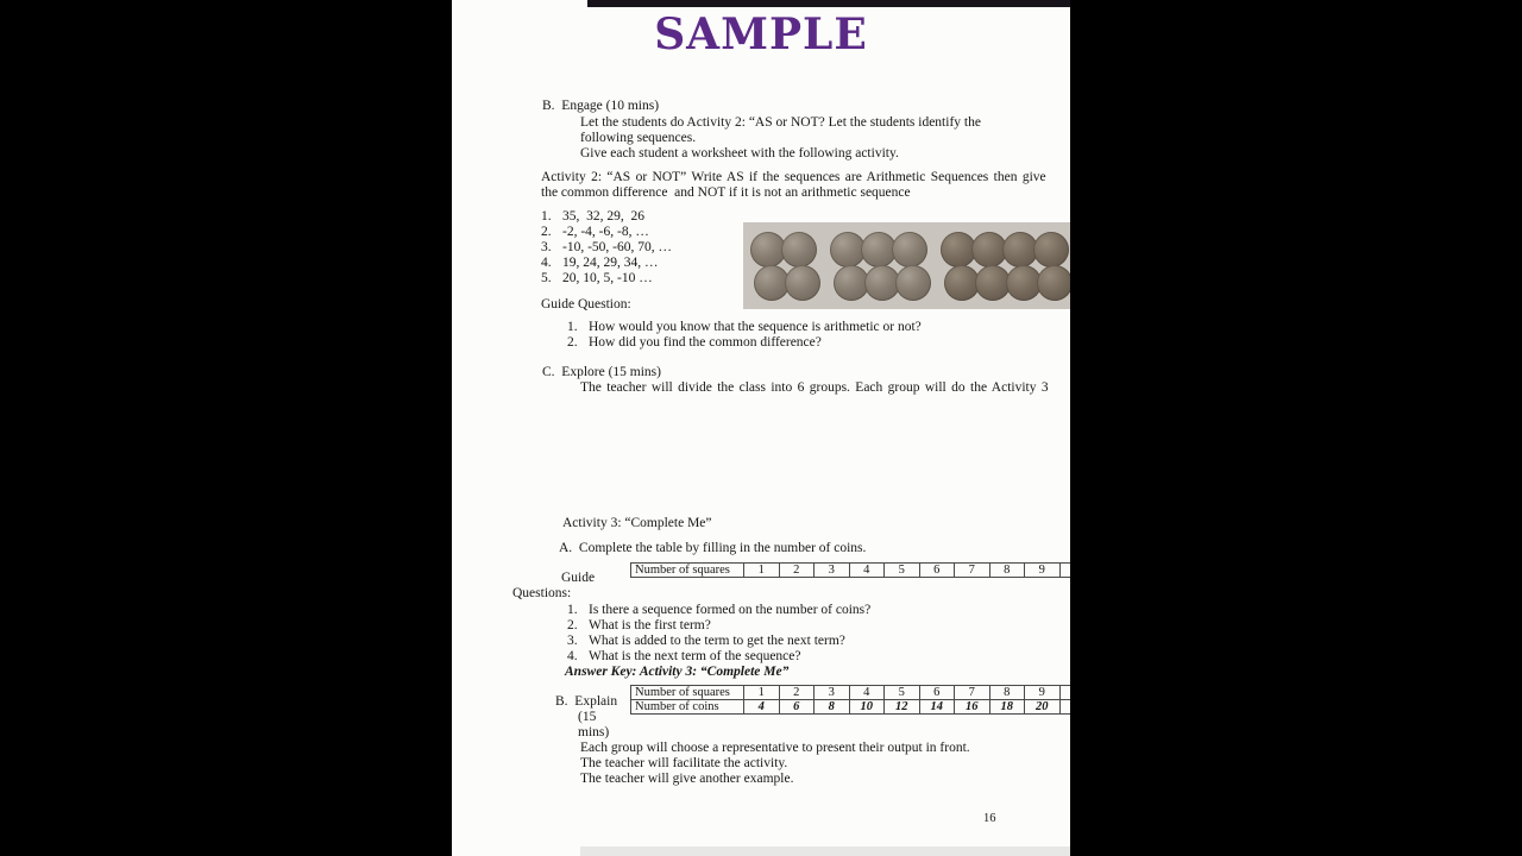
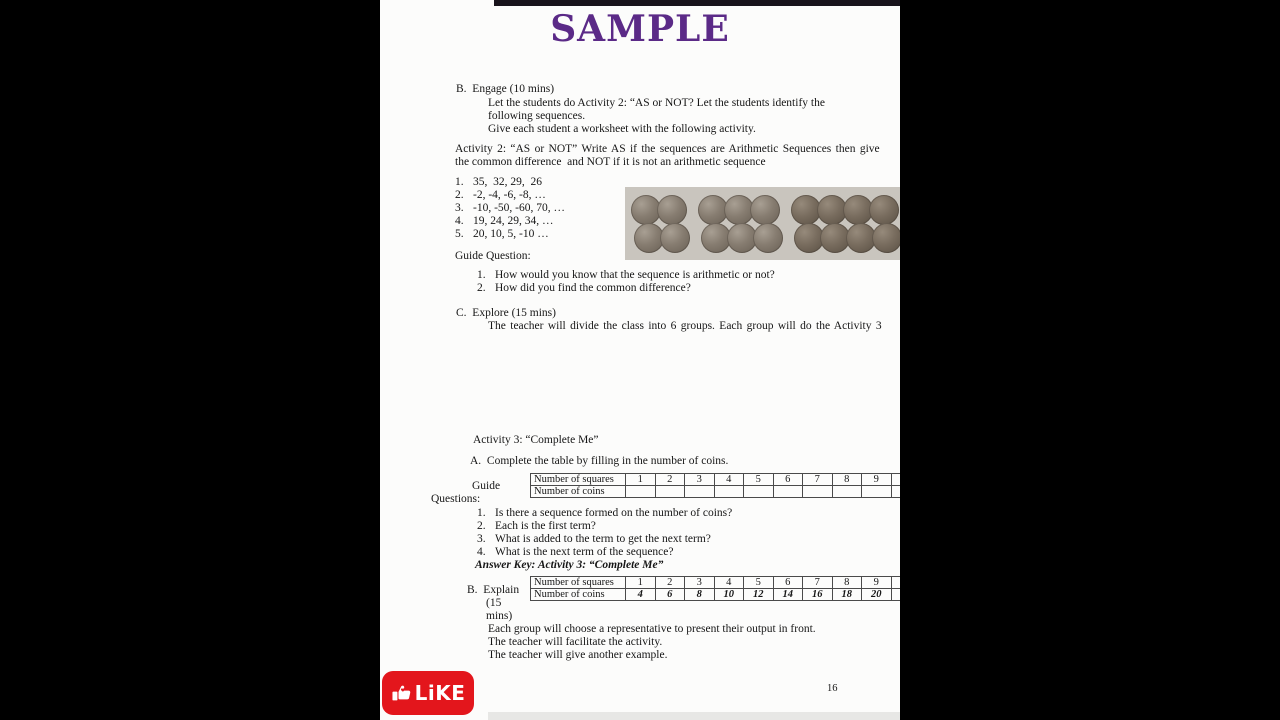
  SAMPLE
  B. Engage (10 mins)
  Let the students do Activity 2: “AS or NOT? Let the students identify the
  following sequences.
  Give each student a worksheet with the following activity.
  Activity 2: “AS or NOT” Write AS if the sequences are Arithmetic Sequences then give
  the common difference and NOT if it is not an arithmetic sequence
  1. 35, 32, 29, 26
  2. -2, -4, -6, -8, …
  3. -10, -50, -60, 70, …
  4. 19, 24, 29, 34, …
  5. 20, 10, 5, -10 …
  Guide Question:
  1. How would you know that the sequence is arithmetic or not?
  2. How did you find the common difference?
  C. Explore (15 mins)
  The teacher will divide the class into 6 groups. Each group will do the Activity 3
  Activity 3: “Complete Me”
  A. Complete the table by filling in the number of coins.
  Number of squares	1	2	3	4	5	6	7	8	9
+ Number of coins
  Guide
  Questions:
  1. Is there a sequence formed on the number of coins?
- 2. What is the first term?
+ 2. Each is the first term?
  3. What is added to the term to get the next term?
  4. What is the next term of the sequence?
  Answer Key: Activity 3: “Complete Me”
  Number of squares	1	2	3	4	5	6	7	8	9
  Number of coins	4	6	8	10	12	14	16	18	20
  B. Explain
  (15
  mins)
  Each group will choose a representative to present their output in front.
  The teacher will facilitate the activity.
  The teacher will give another example.
  16
+ LiKE
